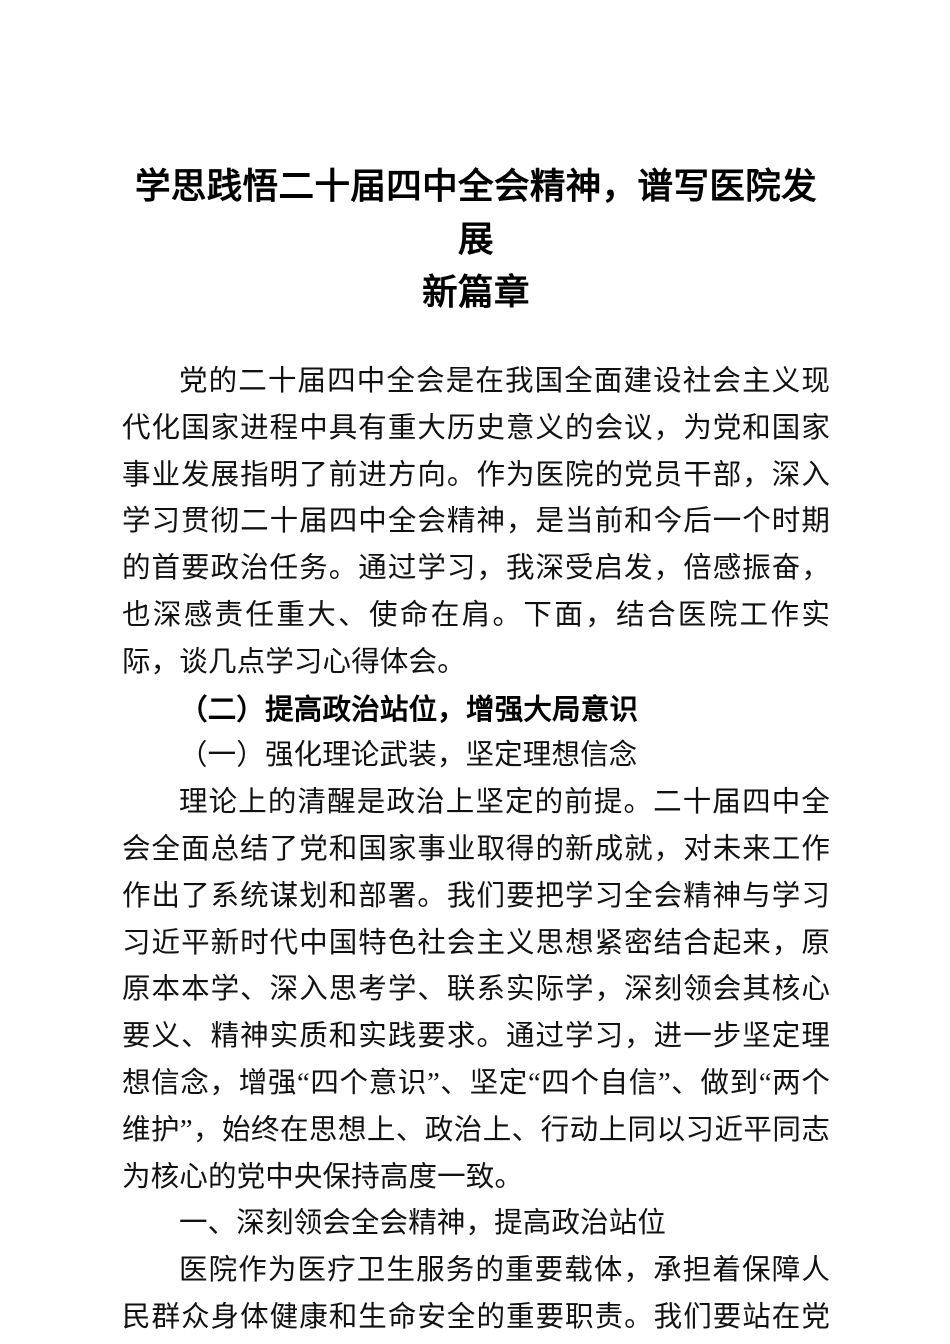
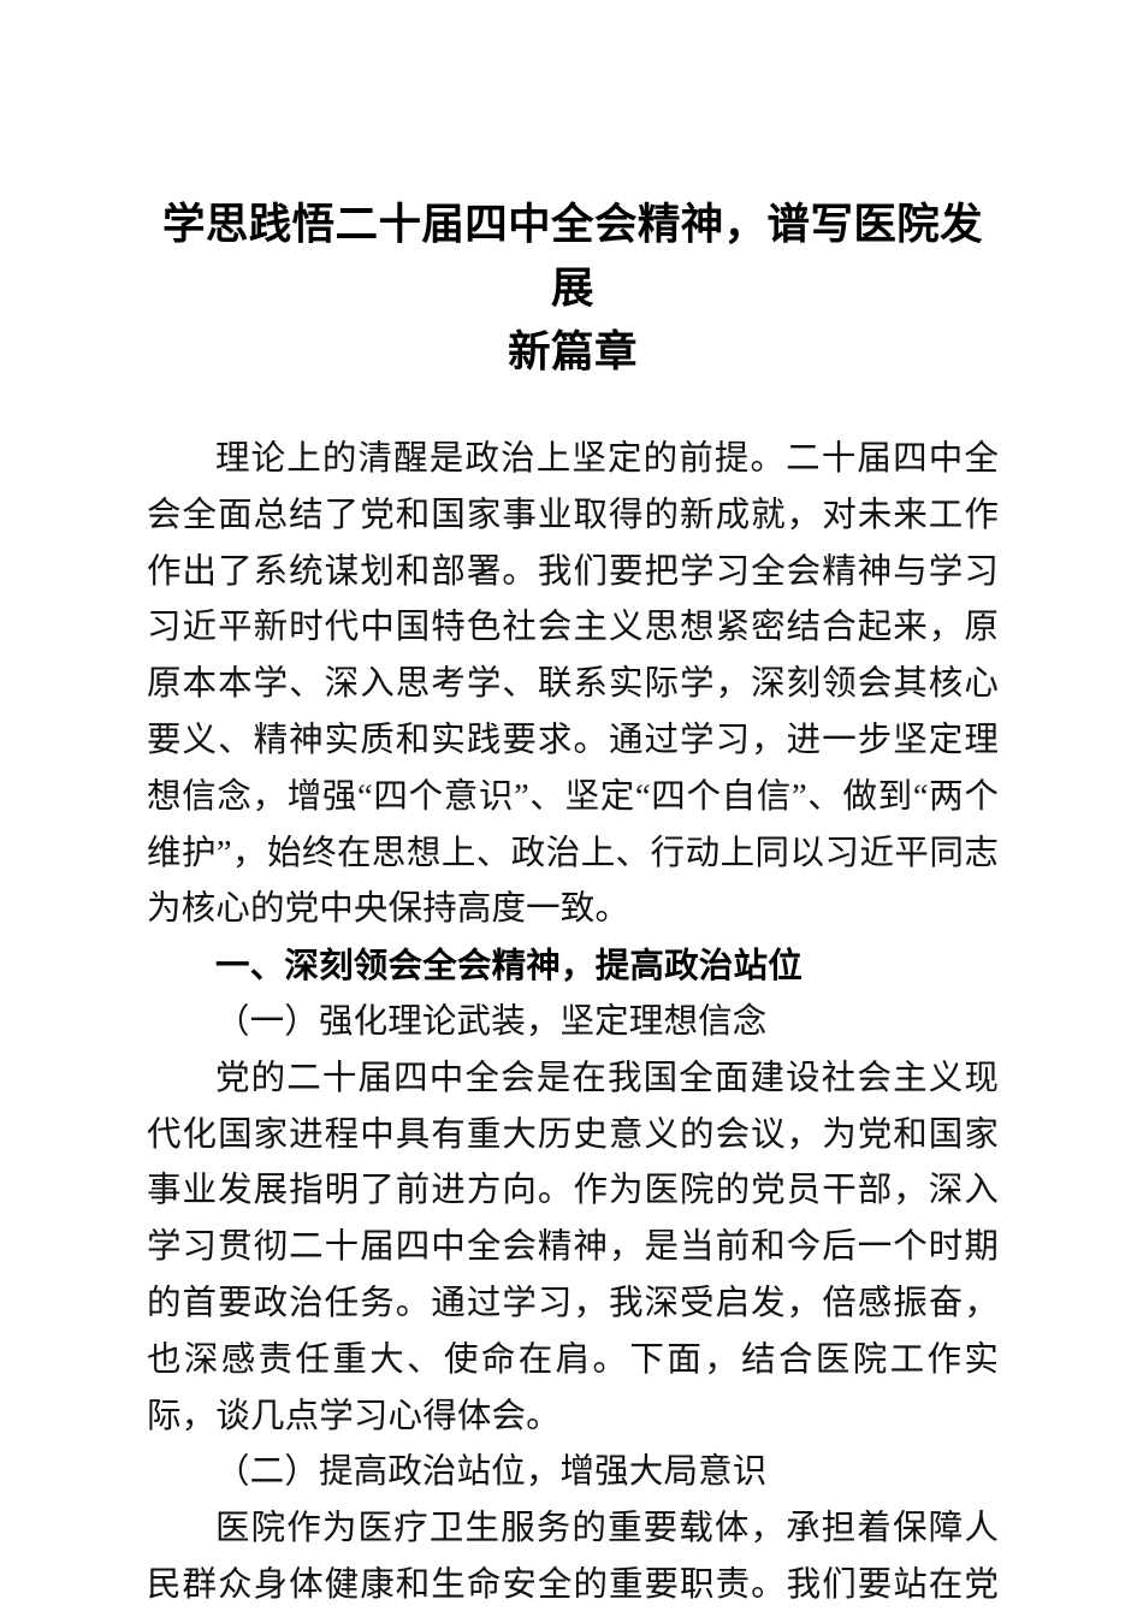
  学思践悟二十届四中全会精神，谱写医院发展
  新篇章
- 党的二十届四中全会是在我国全面建设社会主义现代化国家进程中具有重大历史意义的会议，为党和国家事业发展指明了前进方向。作为医院的党员干部，深入学习贯彻二十届四中全会精神，是当前和今后一个时期的首要政治任务。通过学习，我深受启发，倍感振奋，也深感责任重大、使命在肩。下面，结合医院工作实际，谈几点学习心得体会。
+ 理论上的清醒是政治上坚定的前提。二十届四中全会全面总结了党和国家事业取得的新成就，对未来工作作出了系统谋划和部署。我们要把学习全会精神与学习习近平新时代中国特色社会主义思想紧密结合起来，原原本本学、深入思考学、联系实际学，深刻领会其核心要义、精神实质和实践要求。通过学习，进一步坚定理想信念，增强“四个意识”、坚定“四个自信”、做到“两个维护”，始终在思想上、政治上、行动上同以习近平同志为核心的党中央保持高度一致。
- （二）提高政治站位，增强大局意识
+ 一、深刻领会全会精神，提高政治站位
  （一）强化理论武装，坚定理想信念
- 理论上的清醒是政治上坚定的前提。二十届四中全会全面总结了党和国家事业取得的新成就，对未来工作作出了系统谋划和部署。我们要把学习全会精神与学习习近平新时代中国特色社会主义思想紧密结合起来，原原本本学、深入思考学、联系实际学，深刻领会其核心要义、精神实质和实践要求。通过学习，进一步坚定理想信念，增强“四个意识”、坚定“四个自信”、做到“两个维护”，始终在思想上、政治上、行动上同以习近平同志为核心的党中央保持高度一致。
+ 党的二十届四中全会是在我国全面建设社会主义现代化国家进程中具有重大历史意义的会议，为党和国家事业发展指明了前进方向。作为医院的党员干部，深入学习贯彻二十届四中全会精神，是当前和今后一个时期的首要政治任务。通过学习，我深受启发，倍感振奋，也深感责任重大、使命在肩。下面，结合医院工作实际，谈几点学习心得体会。
- 一、深刻领会全会精神，提高政治站位
+ （二）提高政治站位，增强大局意识
  医院作为医疗卫生服务的重要载体，承担着保障人民群众身体健康和生命安全的重要职责。我们要站在党
